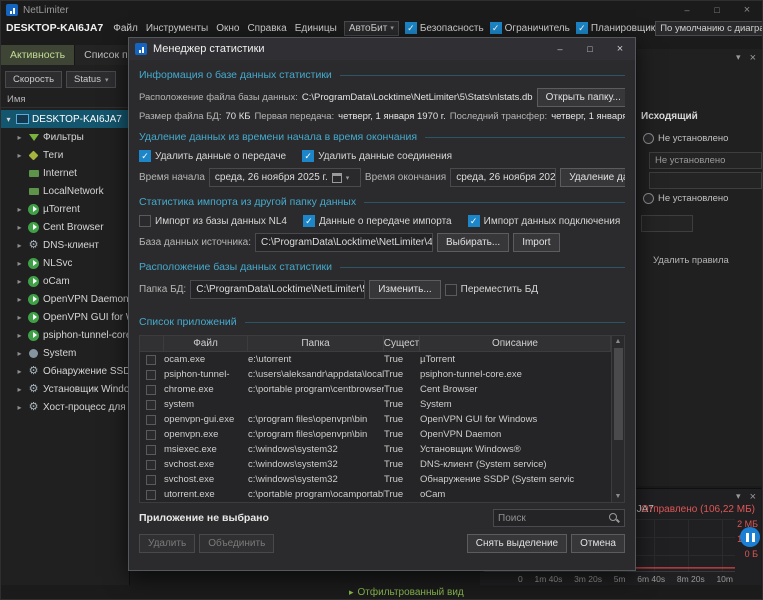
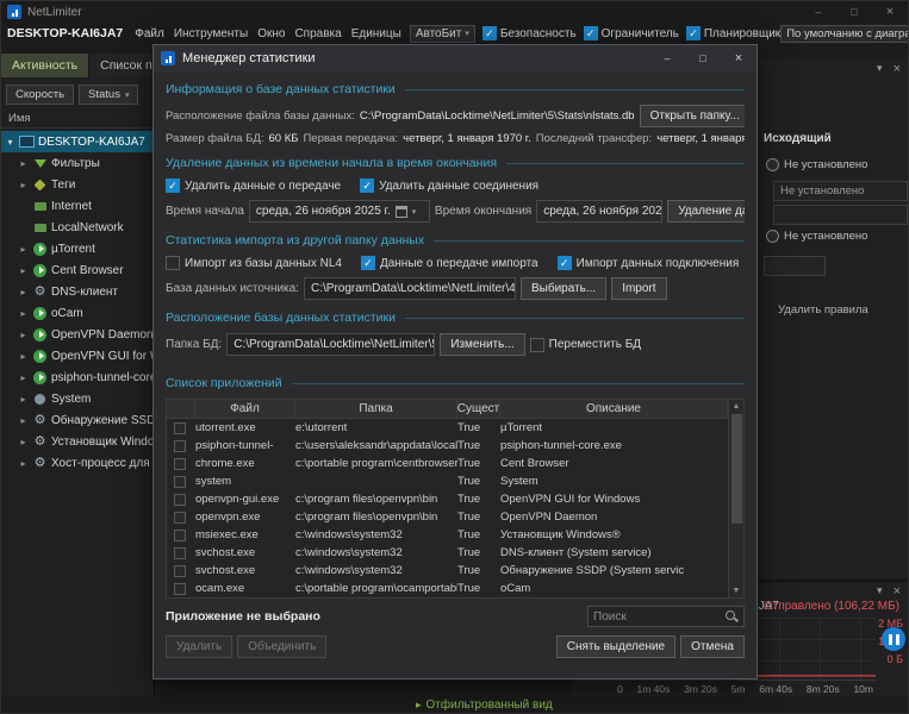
  NetLimiter
  DESKTOP-KAI6JA7
  Файл
  Инструменты
  Окно
  Справка
  Единицы
  АвтоБит
  Безопасность
  Ограничитель
  Планировщик
  По умолчанию с диагра
  Активность
  Скорость
  Status
  Имя
  DESKTOP-KAI6JA7
  Фильтры
  Теги
  Internet
  LocalNetwork
  µTorrent
  Cent Browser
  DNS-клиент
- NLSvc
  oCam
  OpenVPN Daemon
  psiphon-tunnel-cor
  System
  Обнаружение SSD
  Установщик Windo
  Хост-процесс для
  Исходящий
  Не установлено
  Не установлено
  Не установлено
  Удалить правила
  Отправлено (106,22 МБ)
  2 МБ
  0 Б
  0
  1m 40s
  3m 20s
  5m
  6m 40s
  8m 20s
  10m
  Отфильтрованный вид
  Менеджер статистики
  Информация о базе данных статистики
  Расположение файла базы данных:
  C:\ProgramData\Locktime\NetLimiter\5\Stats\nlstats.db
  Открыть папку...
  Размер файла БД:
- 70 КБ
+ 60 КБ
  Первая передача:
  четверг, 1 января 1970 г.
  Последний трансфер:
  четверг, 1 января
  Удаление данных из времени начала в время окончания
  Удалить данные о передаче
  Удалить данные соединения
  Время начала
  среда, 26 ноября 2025 г.
  Время окончания
  среда, 26 ноября 202
  Статистика импорта из другой папку данных
  Импорт из базы данных NL4
  Данные о передаче импорта
  Импорт данных подключения
  База данных источника:
  C:\ProgramData\Locktime\NetLimiter\4
  Выбирать...
  Import
  Расположение базы данных статистики
  Папка БД:
  C:\ProgramData\Locktime\NetLimiter\
  Изменить...
  Переместить БД
  Список приложений
  Файл
  Папка
  Сущест
  Описание
- ocam.exe
+ utorrent.exe
  e:\utorrent
  True
  µTorrent
  psiphon-tunnel-
  c:\users\aleksandr\appdata\local
  True
  psiphon-tunnel-core.exe
  chrome.exe
  c:\portable program\centbrowser
  True
  Cent Browser
  system
  True
  System
  openvpn-gui.exe
  c:\program files\openvpn\bin
  True
  OpenVPN GUI for Windows
  openvpn.exe
  c:\program files\openvpn\bin
  True
  OpenVPN Daemon
  msiexec.exe
  c:\windows\system32
  True
  Установщик Windows®
  svchost.exe
  c:\windows\system32
  True
  DNS-клиент (System service)
  svchost.exe
  c:\windows\system32
  True
  Обнаружение SSDP (System servic
- utorrent.exe
+ ocam.exe
  c:\portable program\ocamportab
  True
  oCam
  Приложение не выбрано
  Поиск
  Удалить
  Объединить
  Снять выделение
  Отмена
